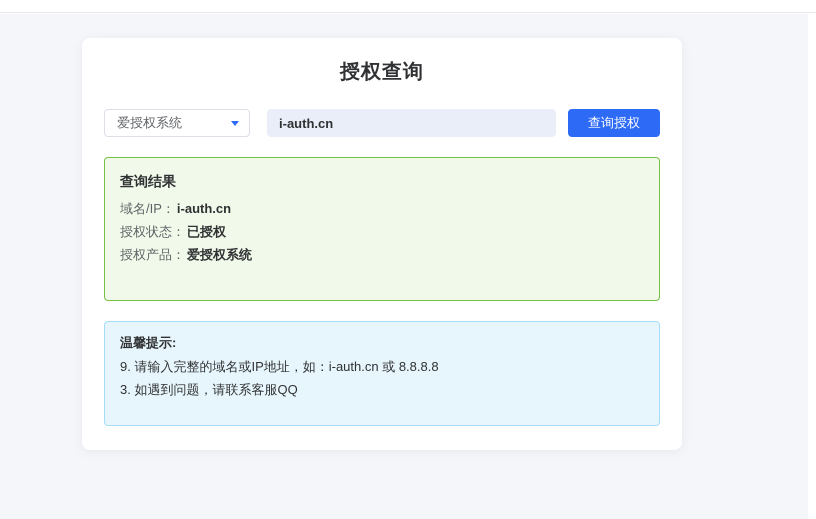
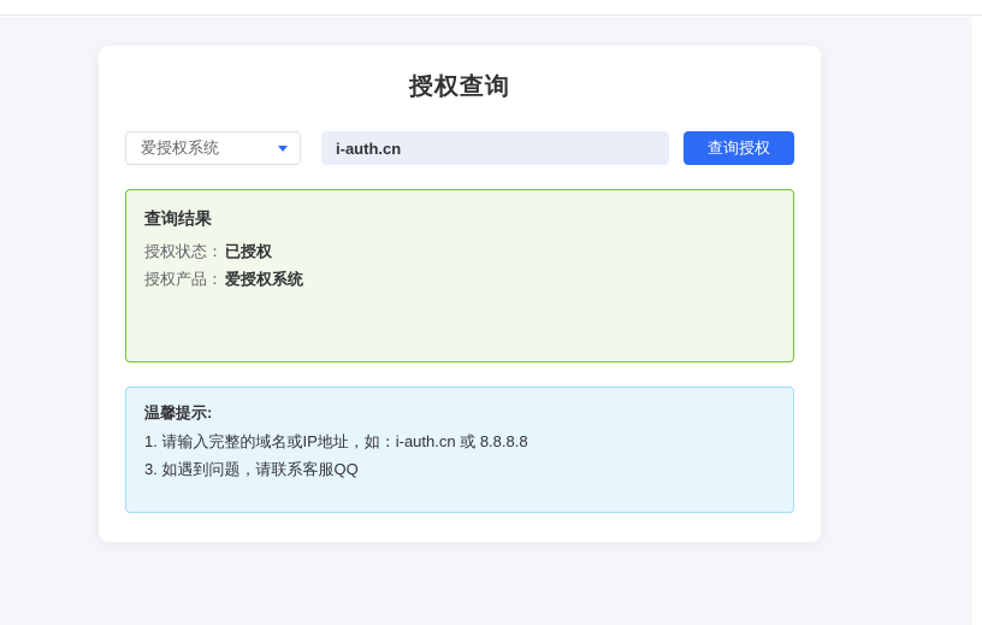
  授权查询
  爱授权系统
  i-auth.cn
  查询授权
  查询结果
- 域名/IP： i-auth.cn
  授权状态： 已授权
  授权产品： 爱授权系统
  温馨提示:
- 9. 请输入完整的域名或IP地址，如：i-auth.cn 或 8.8.8.8
+ 1. 请输入完整的域名或IP地址，如：i-auth.cn 或 8.8.8.8
  3. 如遇到问题，请联系客服QQ
